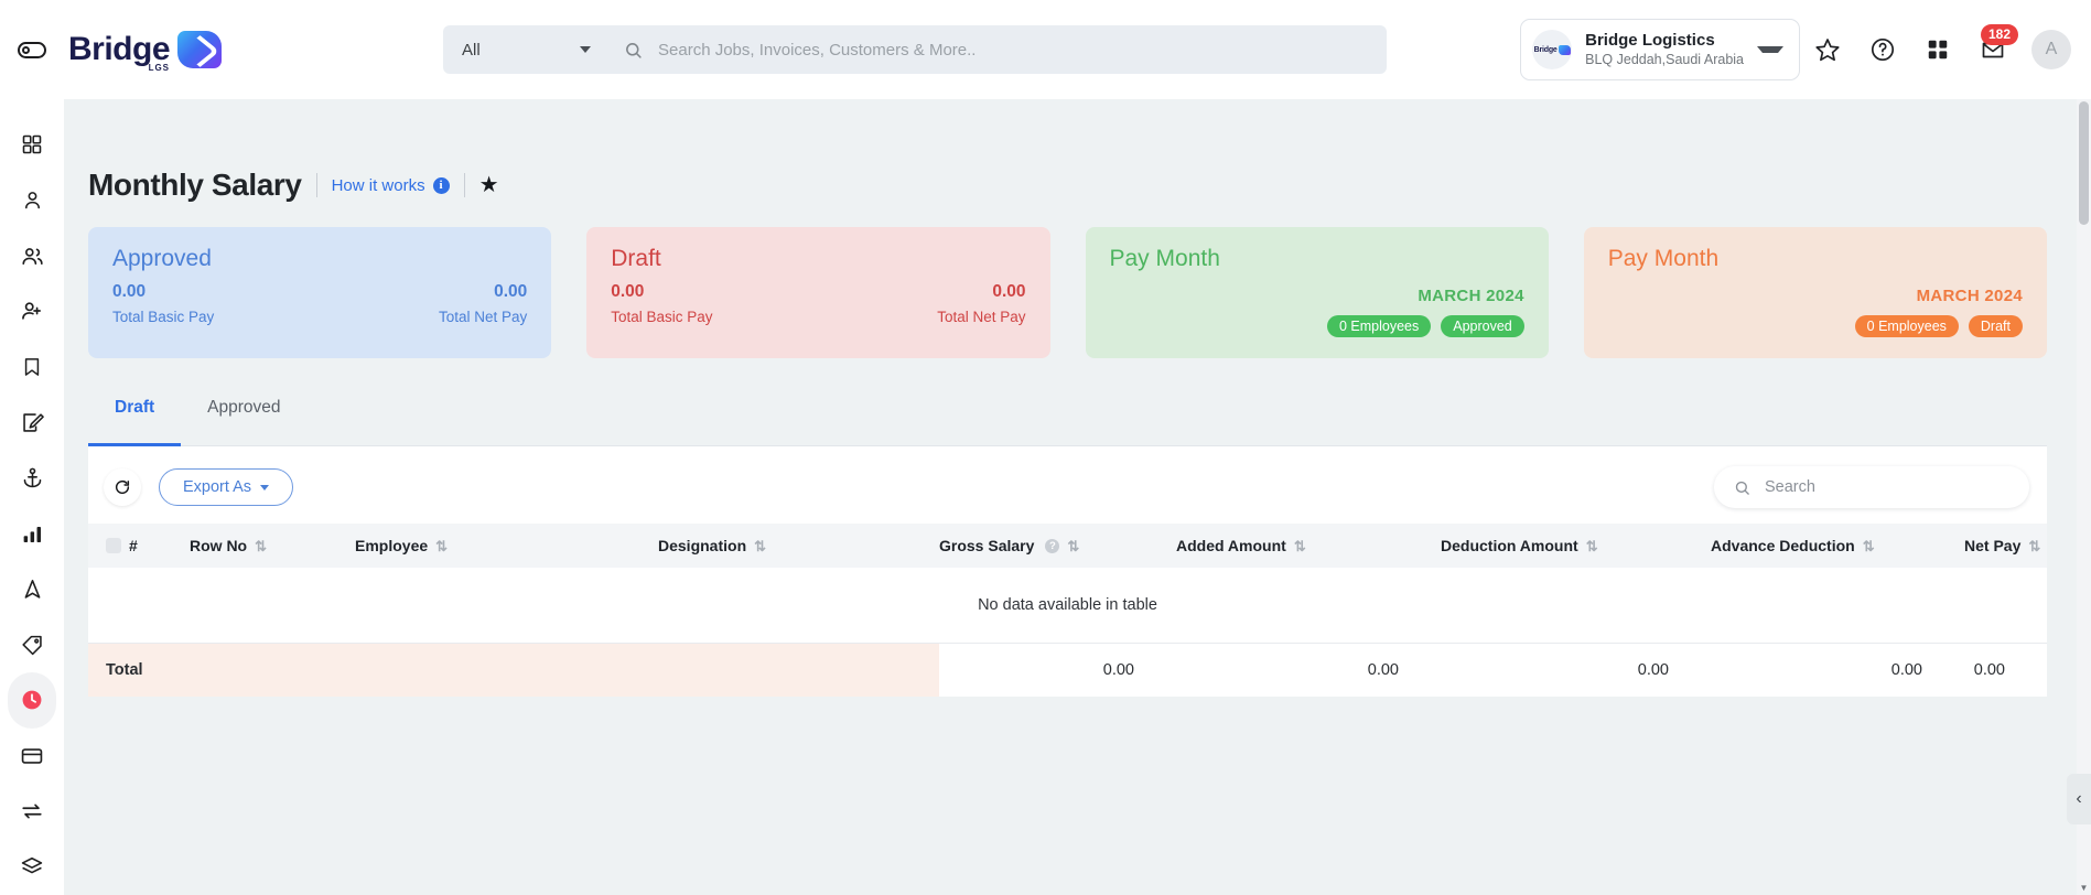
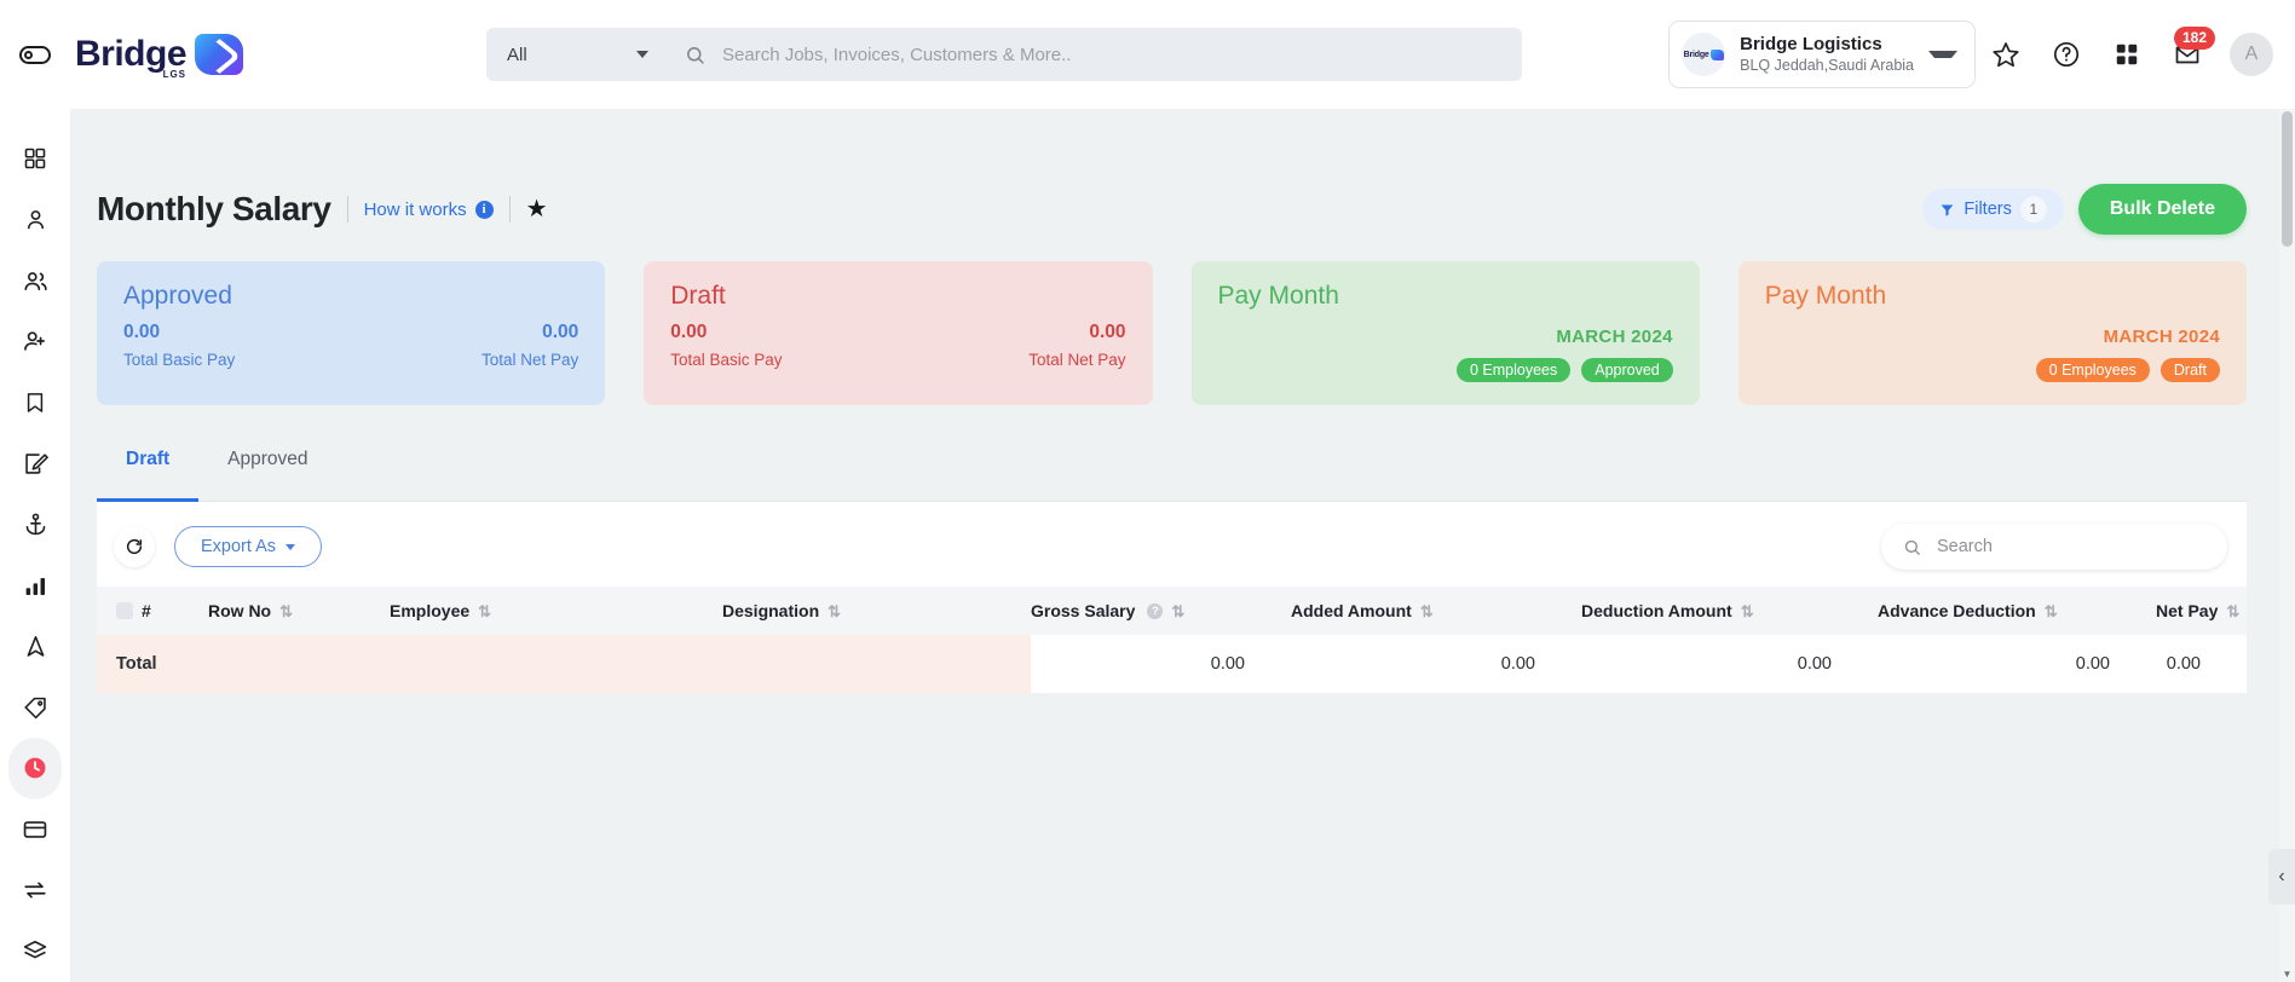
  Bridge
  LGS
  All
  Search Jobs, Invoices, Customers & More..
  Bridge Logistics
  BLQ Jeddah,Saudi Arabia
  182
  A
  Monthly Salary
  How it works
  i
  ★
+ Filters
+ 1
+ Bulk Delete
  Approved
  0.00
  0.00
  Total Basic Pay
  Total Net Pay
  Draft
  0.00
  0.00
  Total Basic Pay
  Total Net Pay
  Pay Month
  MARCH 2024
  0 Employees
  Approved
  Pay Month
  MARCH 2024
  0 Employees
  Draft
  Draft
  Approved
  Export As
  Search
  #	Row No ⇅	Employee ⇅	Designation ⇅	Gross Salary ? ⇅	Added Amount ⇅	Deduction Amount ⇅	Advance Deduction ⇅	Net Pay ⇅
- No data available in table
  Total	0.00	0.00	0.00	0.00	0.00
  ‹
  ▼
